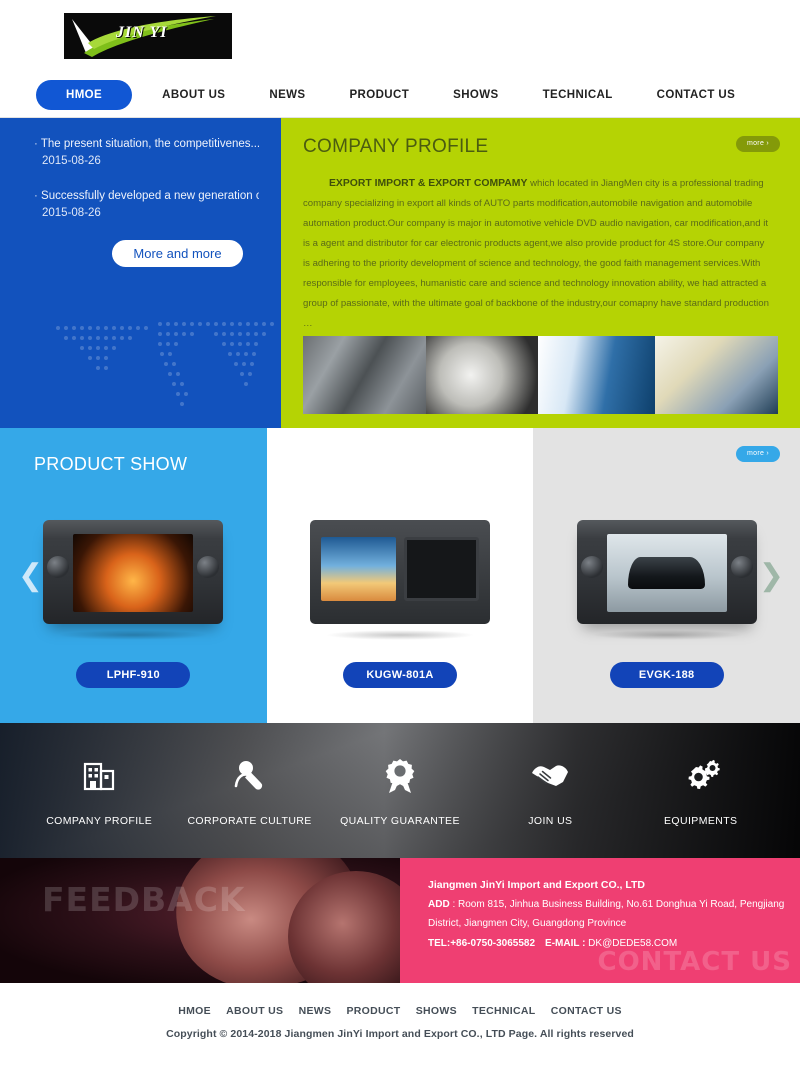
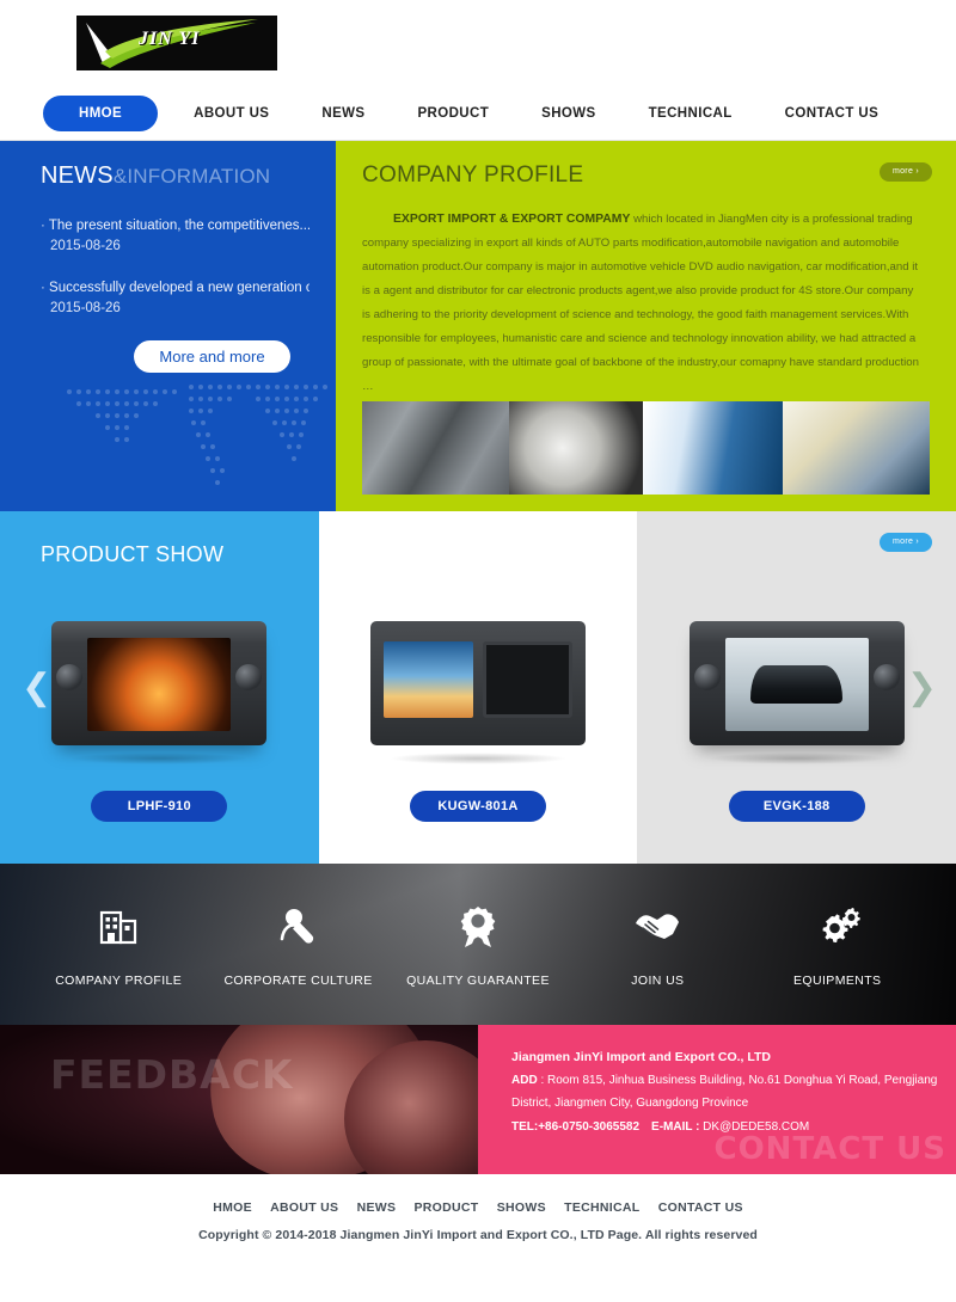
  JIN YI
  HMOE
  ABOUT US
  NEWS
  PRODUCT
  SHOWS
  TECHNICAL
  CONTACT US
+ NEWS&INFORMATION
  The present situation, the competitivenes...
  2015-08-26
  Successfully developed a new generation
  2015-08-26
  More and more
  COMPANY PROFILE
  EXPORT IMPORT & EXPORT COMPAMY which located in JiangMen city is a professional trading company specializing in export all kinds of AUTO parts modification,automobile navigation and automobile automation product.Our company is major in automotive vehicle DVD audio navigation, car modification,and it is a agent and distributor for car electronic products agent,we also provide product for 4S store.Our company is adhering to the priority development of science and technology, the good faith management services.With responsible for employees, humanistic care and science and technology innovation ability, we had attracted a group of passionate, with the ultimate goal of backbone of the industry,our comapny have standard production …
  PRODUCT SHOW
  ❮
  LPHF-910
  KUGW-801A
  ❯
  EVGK-188
  COMPANY PROFILE
  CORPORATE CULTURE
  QUALITY GUARANTEE
  JOIN US
  EQUIPMENTS
  FEEDBACK
  CONTACT US
  Jiangmen JinYi Import and Export CO., LTD
  ADD : Room 815, Jinhua Business Building, No.61 Donghua Yi Road, Pengjiang District, Jiangmen City, Guangdong Province
  TEL:+86-0750-3065582 E-MAIL : DK@DEDE58.COM
  HMOE ABOUT US NEWS PRODUCT SHOWS TECHNICAL CONTACT US
  Copyright © 2014-2018 Jiangmen JinYi Import and Export CO., LTD Page. All rights reserved
